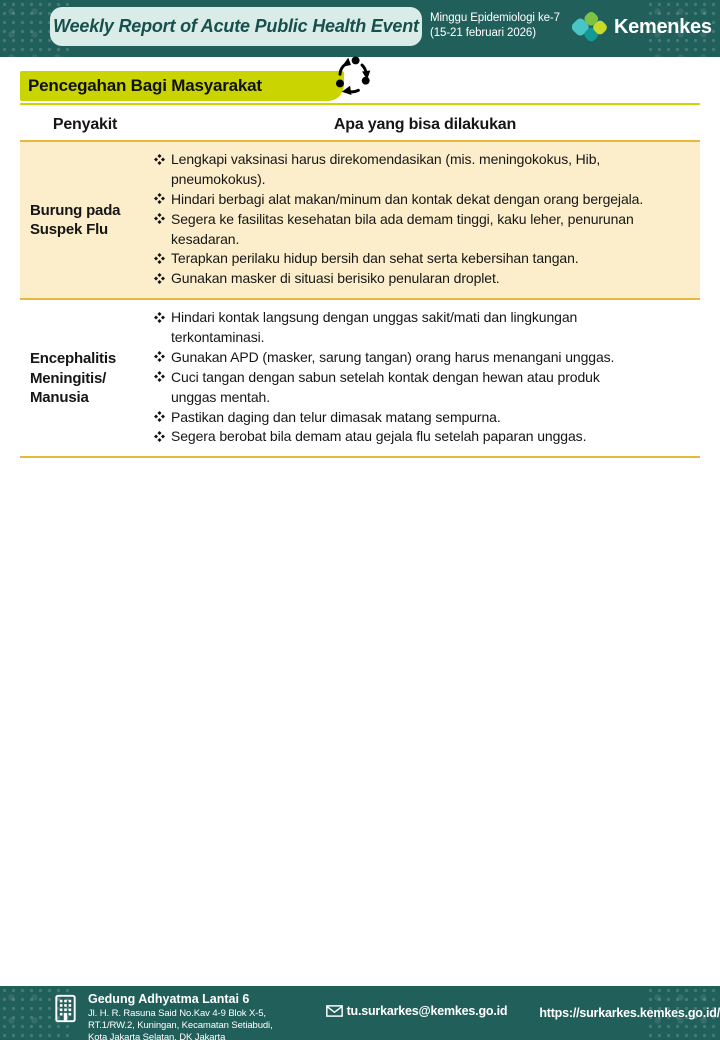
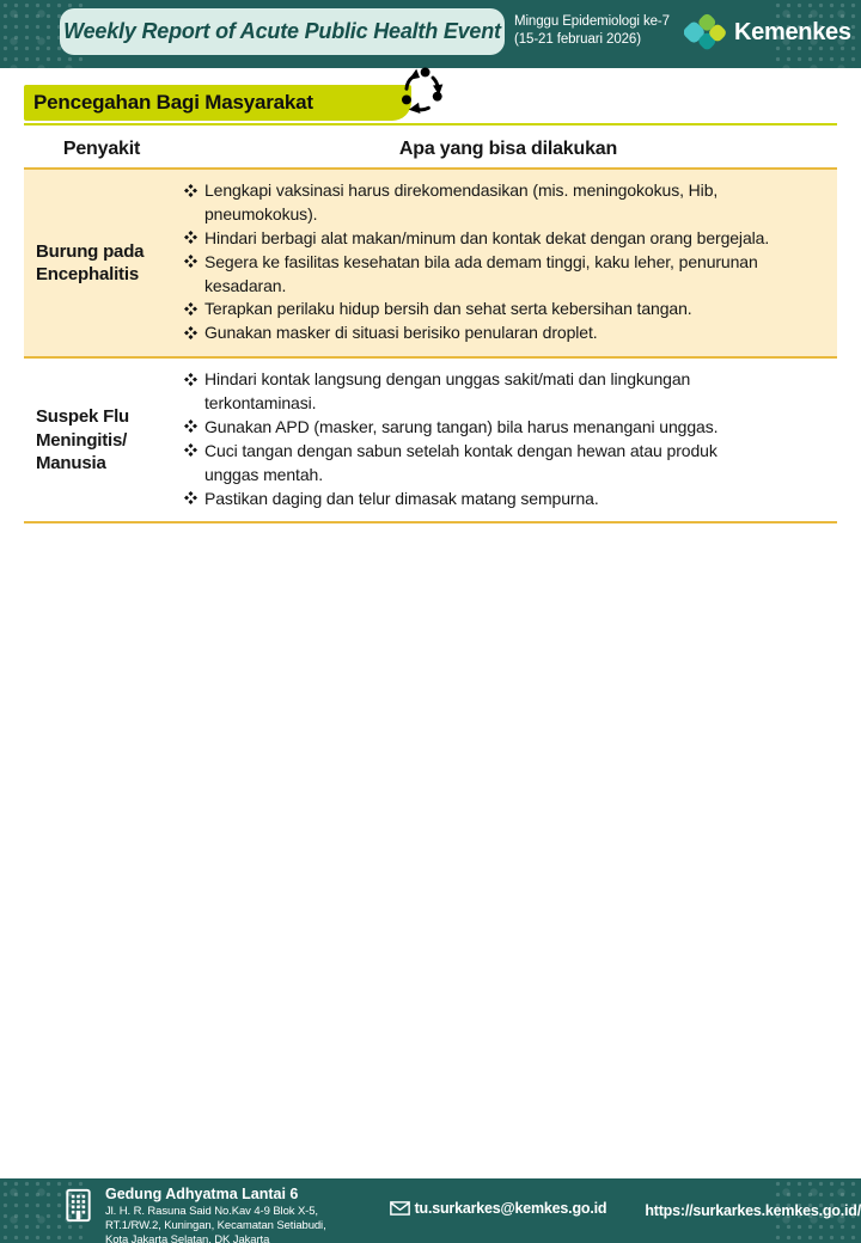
  Weekly Report of Acute Public Health Event
  Minggu Epidemiologi ke-7
  (15-21 februari 2026)
  Kemenkes
  Pencegahan Bagi Masyarakat
  Penyakit
  Apa yang bisa dilakukan
  Burung pada
- Suspek Flu
+ Encephalitis
  Lengkapi vaksinasi harus direkomendasikan (mis. meningokokus, Hib, pneumokokus).
  Hindari berbagi alat makan/minum dan kontak dekat dengan orang bergejala.
  Segera ke fasilitas kesehatan bila ada demam tinggi, kaku leher, penurunan kesadaran.
  Terapkan perilaku hidup bersih dan sehat serta kebersihan tangan.
  Gunakan masker di situasi berisiko penularan droplet.
- Encephalitis
+ Suspek Flu
  Meningitis/
  Manusia
  Hindari kontak langsung dengan unggas sakit/mati dan lingkungan terkontaminasi.
- Gunakan APD (masker, sarung tangan) orang harus menangani unggas.
+ Gunakan APD (masker, sarung tangan) bila harus menangani unggas.
  Cuci tangan dengan sabun setelah kontak dengan hewan atau produk unggas mentah.
  Pastikan daging dan telur dimasak matang sempurna.
- Segera berobat bila demam atau gejala flu setelah paparan unggas.
  Gedung Adhyatma Lantai 6
  Jl. H. R. Rasuna Said No.Kav 4-9 Blok X-5, RT.1/RW.2, Kuningan, Kecamatan Setiabudi, Kota Jakarta Selatan, DK Jakarta
  tu.surkarkes@kemkes.go.id
  https://surkarkes.kemkes.go.id/
